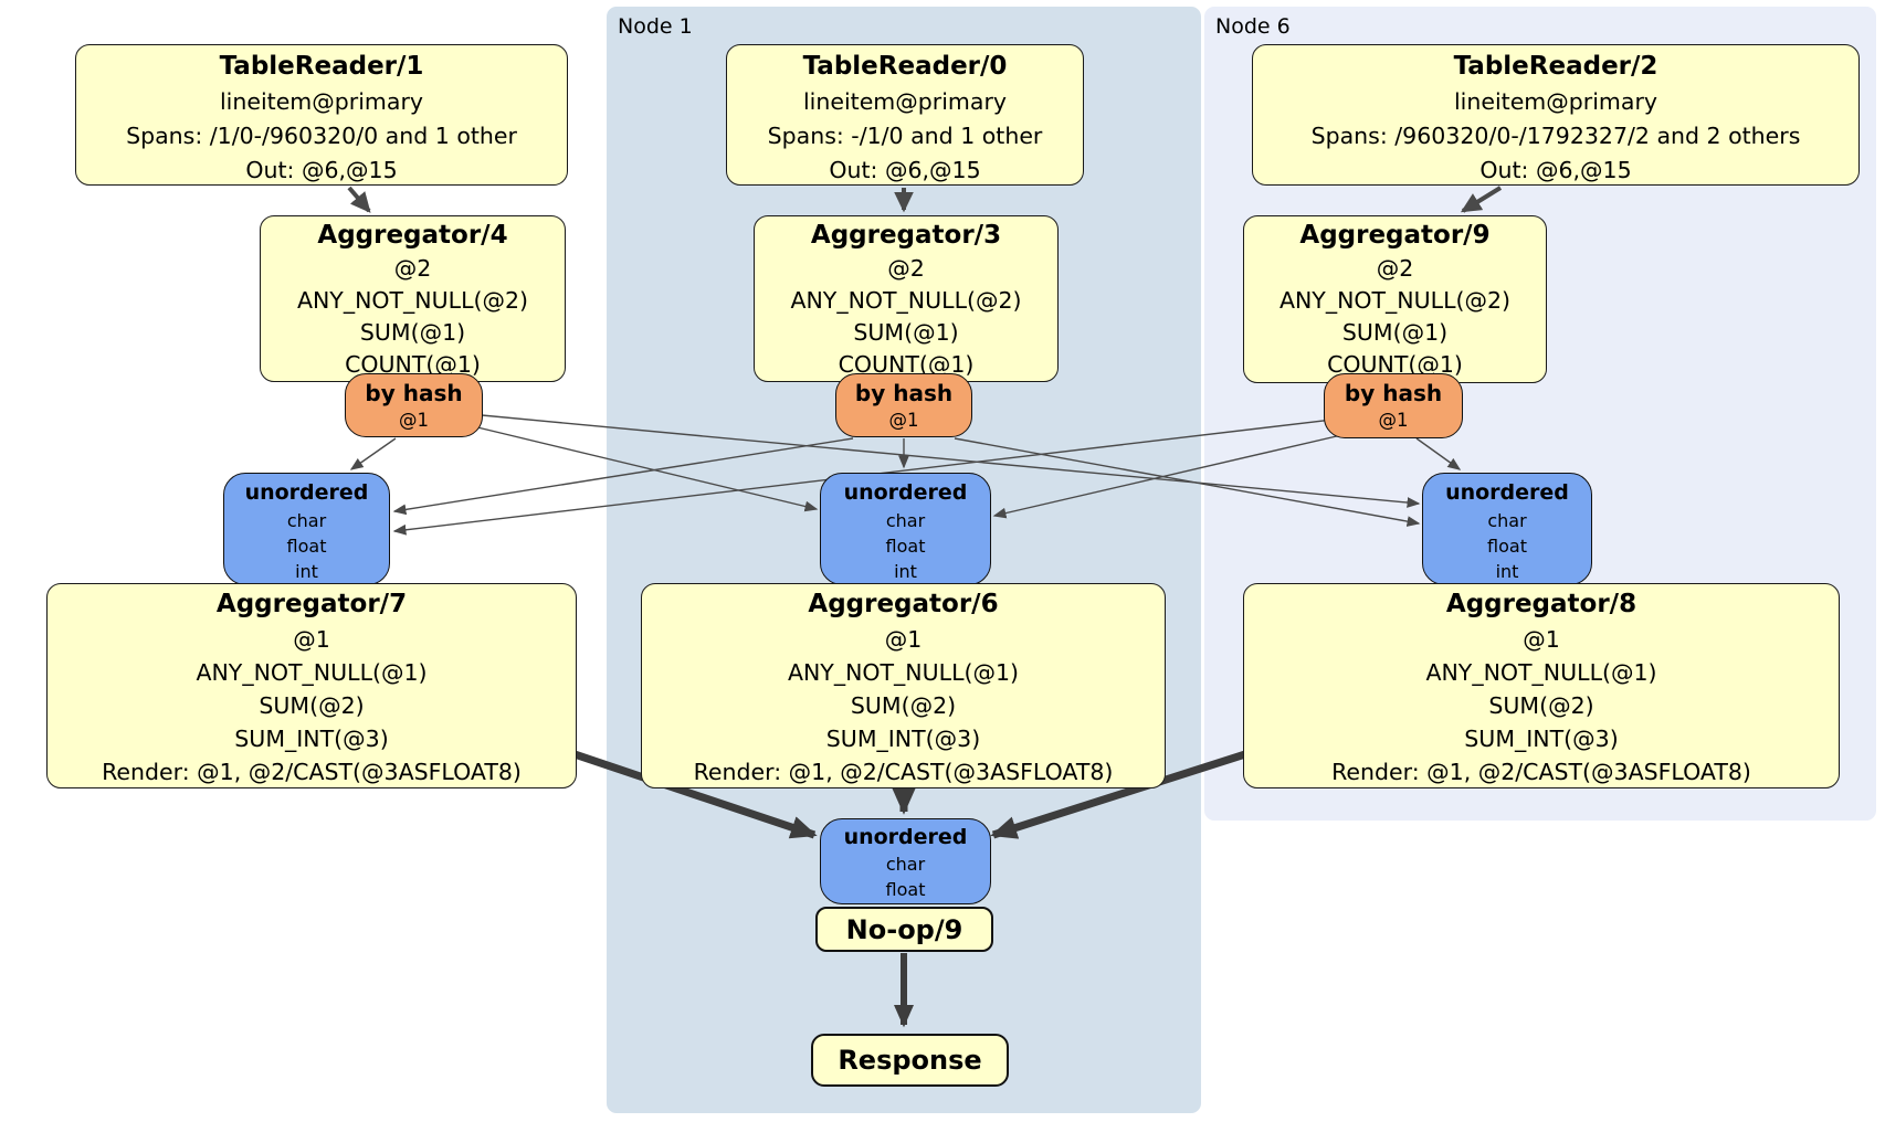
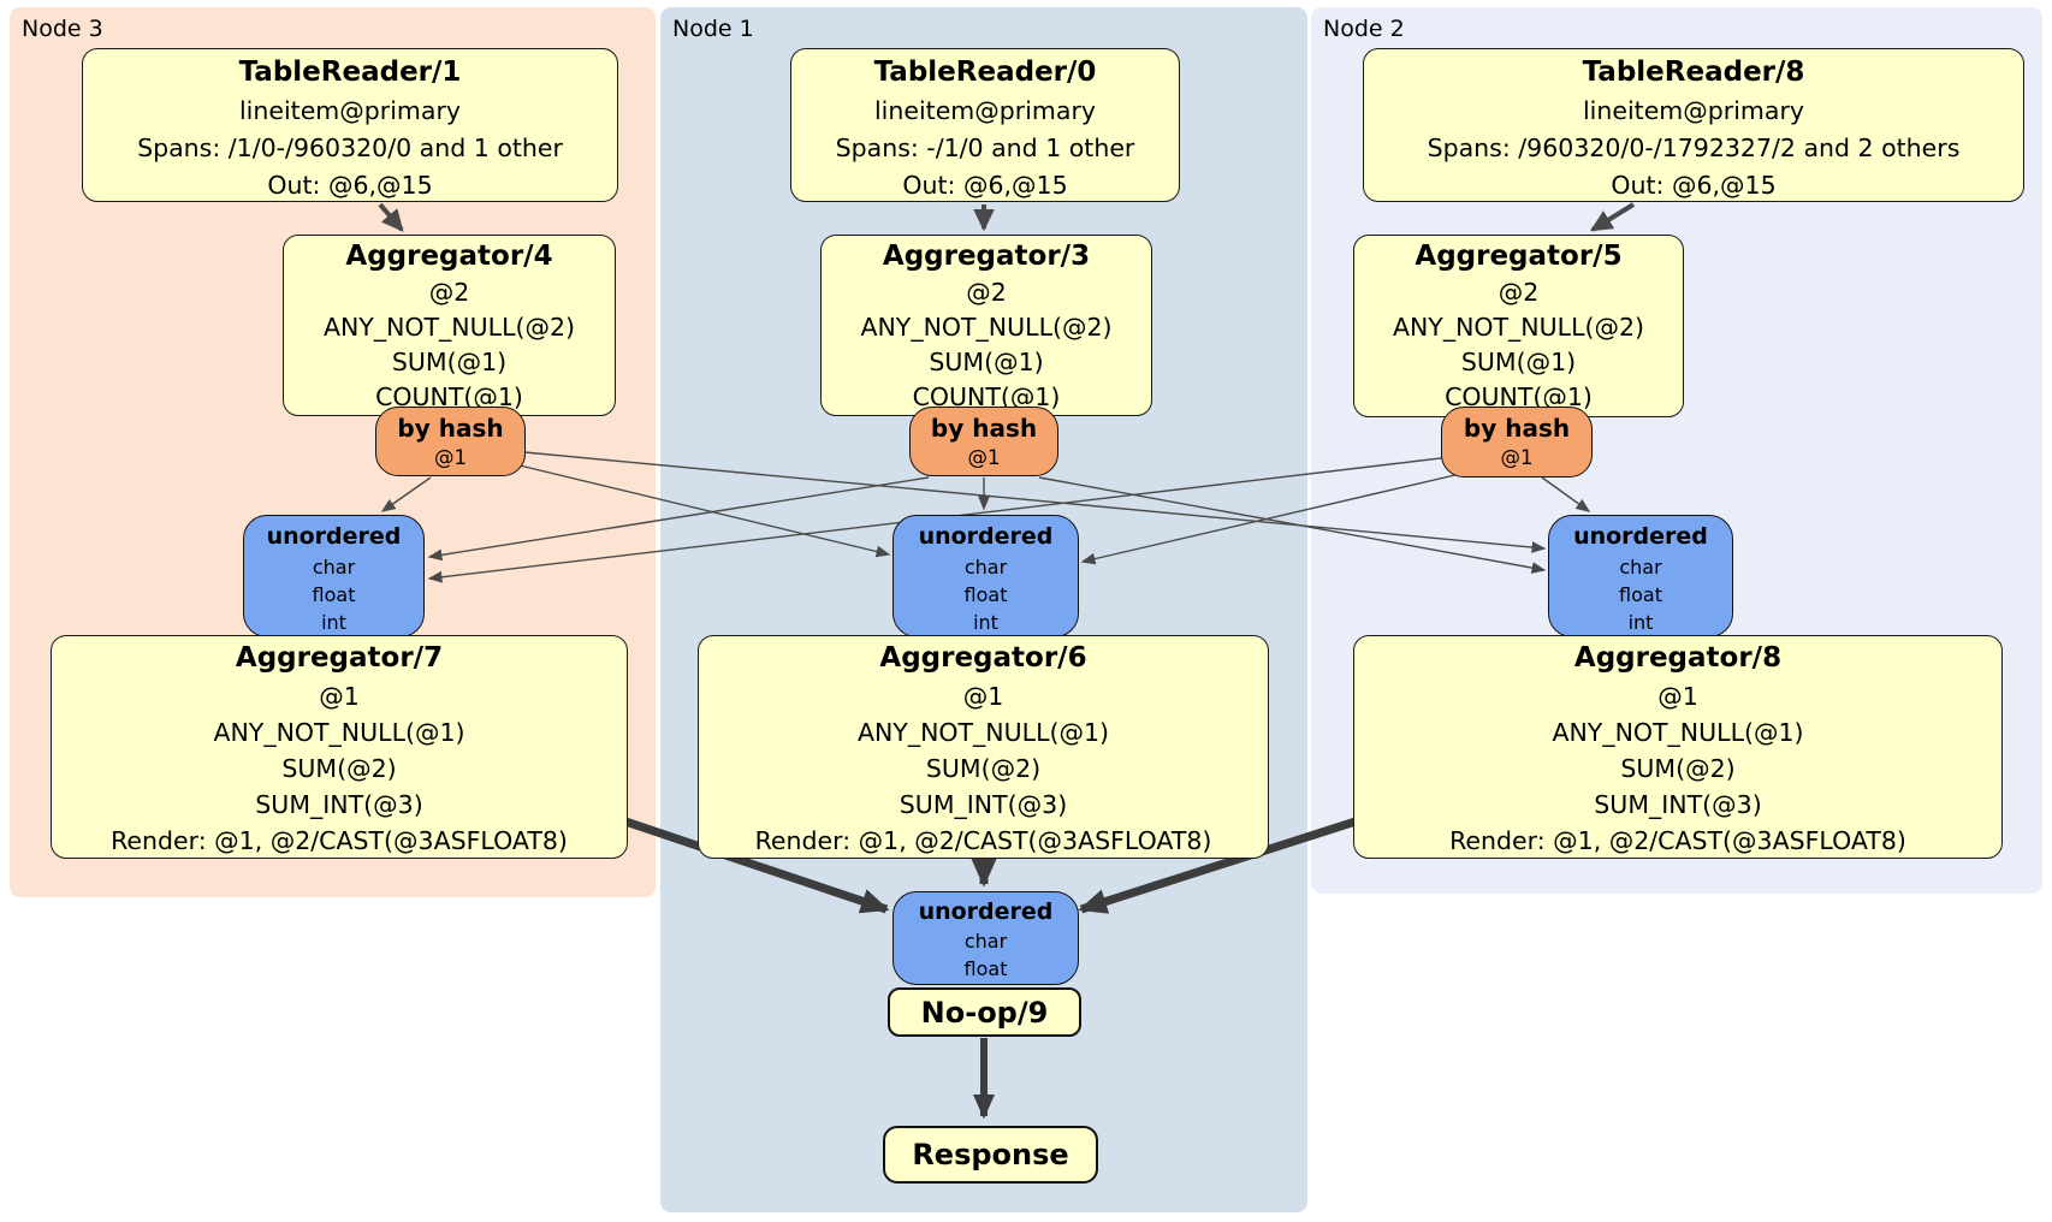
+ Node 3
  Node 1
- Node 6
+ Node 2
  TableReader/1
  lineitem@primary
  Spans: /1/0-/960320/0 and 1 other
  Out: @6,@15
  Aggregator/4
  @2
  ANY_NOT_NULL(@2)
  SUM(@1)
  COUNT(@1)
  by hash
  @1
  unordered
  char
  float
  int
  Aggregator/7
  @1
  ANY_NOT_NULL(@1)
  SUM(@2)
  SUM_INT(@3)
  Render: @1, @2/CAST(@3ASFLOAT8)
  TableReader/0
  lineitem@primary
  Spans: -/1/0 and 1 other
  Out: @6,@15
  Aggregator/3
  @2
  ANY_NOT_NULL(@2)
  SUM(@1)
  COUNT(@1)
  by hash
  @1
  unordered
  char
  float
  int
  Aggregator/6
  @1
  ANY_NOT_NULL(@1)
  SUM(@2)
  SUM_INT(@3)
  Render: @1, @2/CAST(@3ASFLOAT8)
- TableReader/2
+ TableReader/8
  lineitem@primary
  Spans: /960320/0-/1792327/2 and 2 others
  Out: @6,@15
- Aggregator/9
+ Aggregator/5
  @2
  ANY_NOT_NULL(@2)
  SUM(@1)
  COUNT(@1)
  by hash
  @1
  unordered
  char
  float
  int
  Aggregator/8
  @1
  ANY_NOT_NULL(@1)
  SUM(@2)
  SUM_INT(@3)
  Render: @1, @2/CAST(@3ASFLOAT8)
  unordered
  char
  float
  No-op/9
  Response
